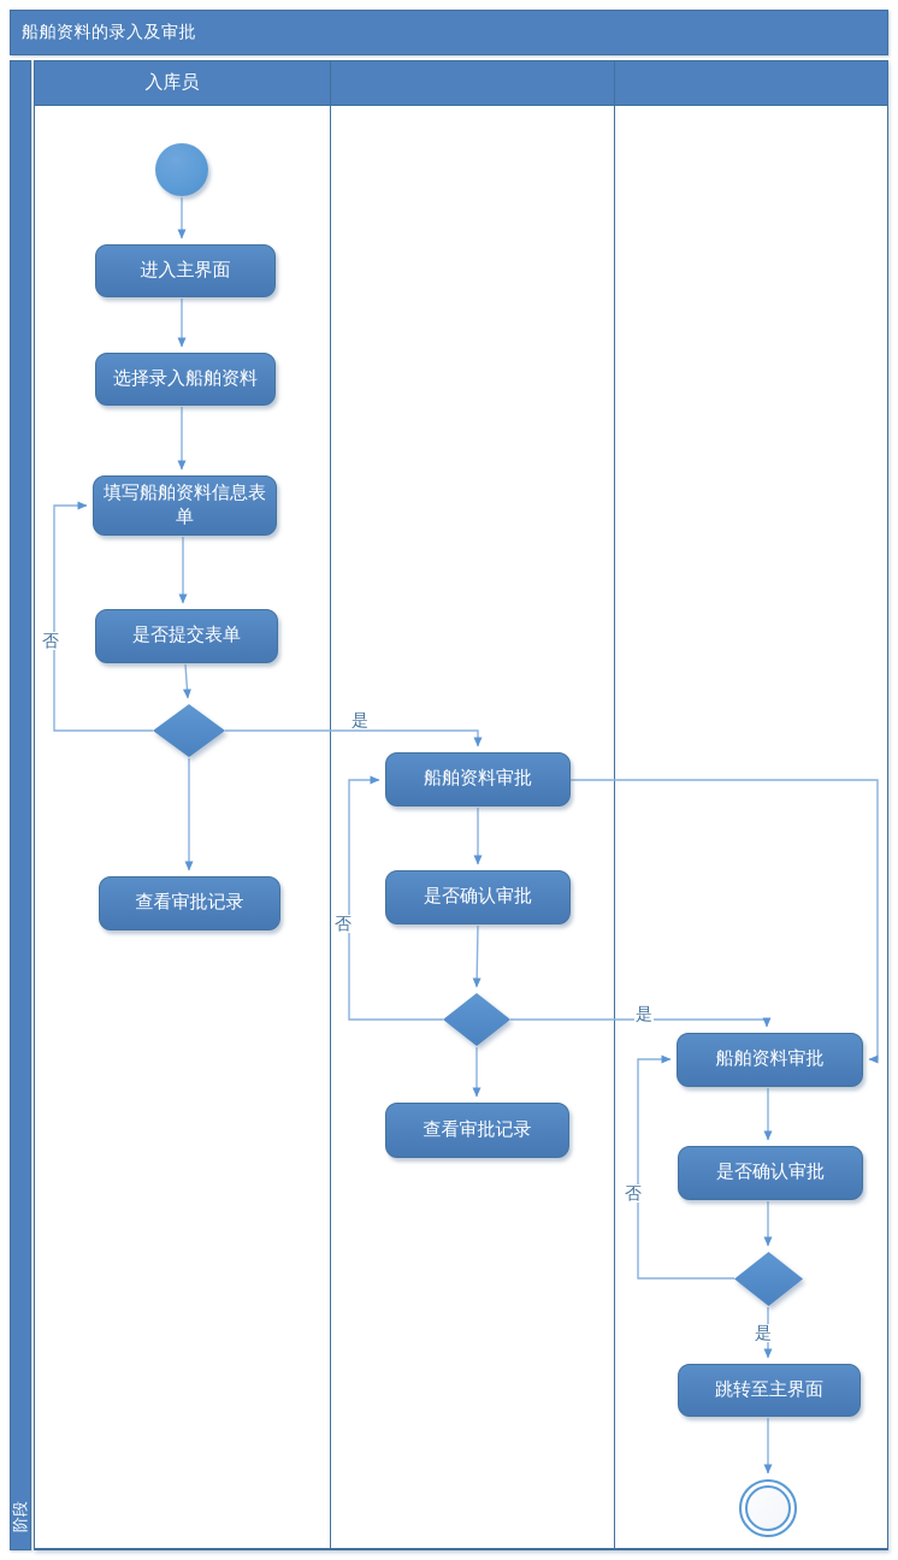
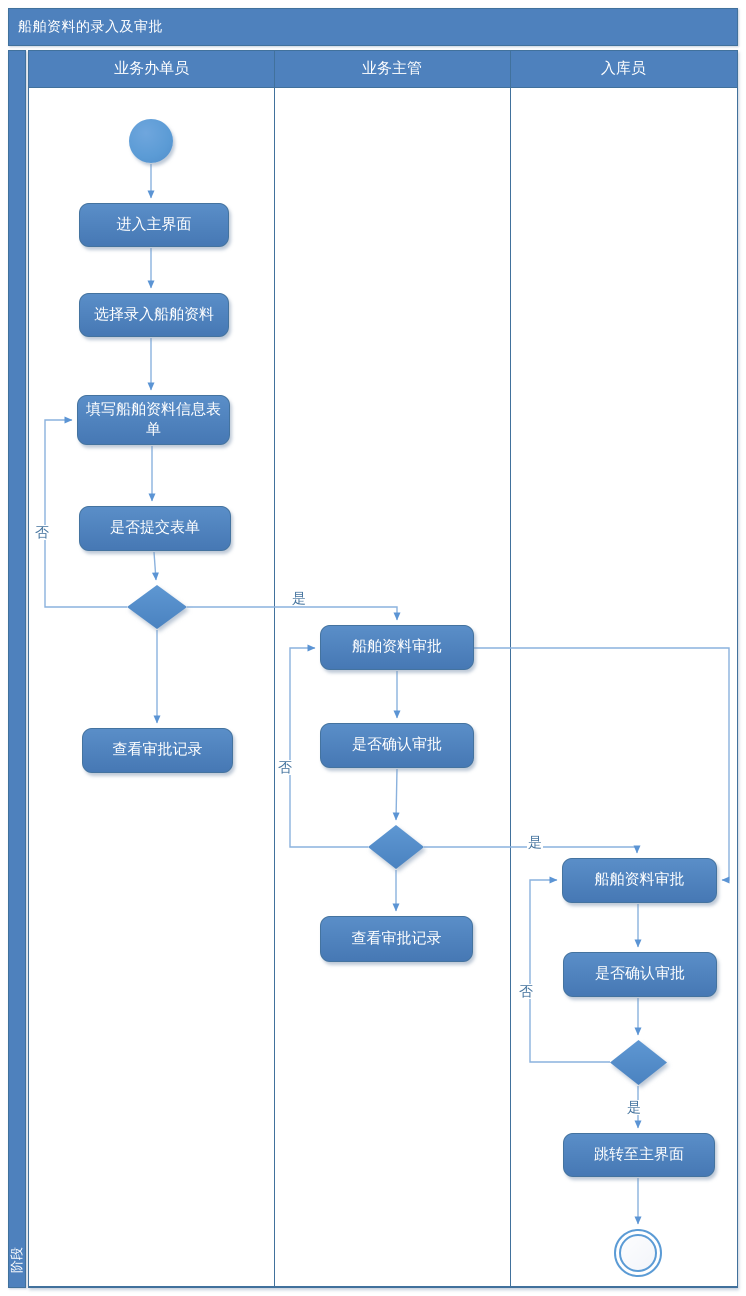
  船舶资料的录入及审批
+ 业务办单员
+ 业务主管
  入库员
  进入主界面
  选择录入船舶资料
  填写船舶资料信息表单
  是否提交表单
  查看审批记录
  船舶资料审批
  是否确认审批
  查看审批记录
  船舶资料审批
  是否确认审批
  跳转至主界面
  否
  是
  否
  是
  否
  是
